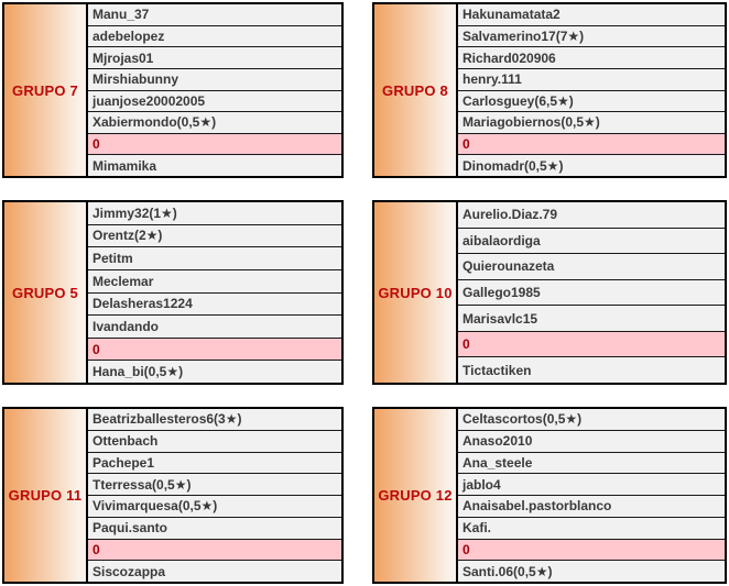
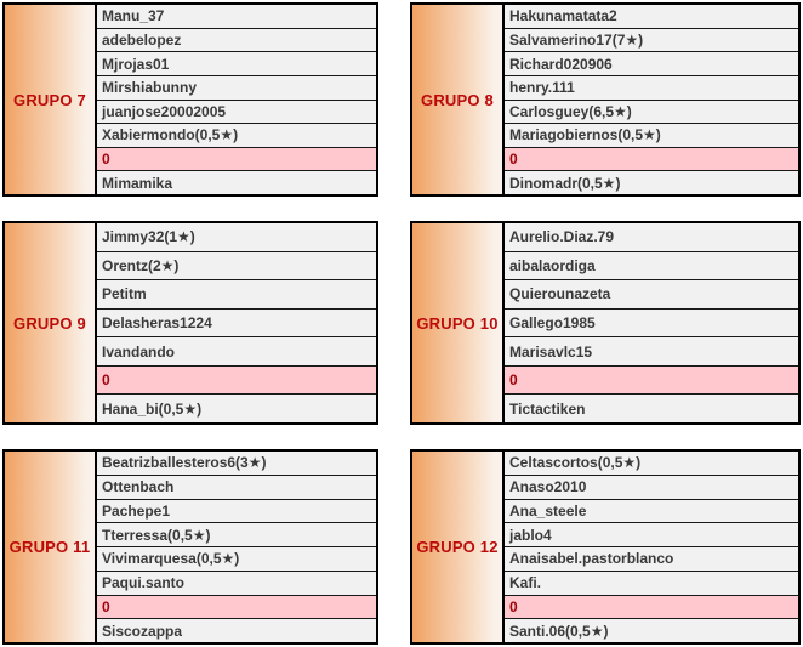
  GRUPO 7
  Manu_37
  adebelopez
  Mjrojas01
  Mirshiabunny
  juanjose20002005
  Xabiermondo(0,5★)
  0
  Mimamika
  GRUPO 8
  Hakunamatata2
  Salvamerino17(7★)
  Richard020906
  henry.111
  Carlosguey(6,5★)
  Mariagobiernos(0,5★)
  0
  Dinomadr(0,5★)
- GRUPO 5
+ GRUPO 9
  Jimmy32(1★)
  Orentz(2★)
  Petitm
- Meclemar
  Delasheras1224
  Ivandando
  0
  Hana_bi(0,5★)
  GRUPO 10
  Aurelio.Diaz.79
  aibalaordiga
  Quierounazeta
  Gallego1985
  Marisavlc15
  0
  Tictactiken
  GRUPO 11
  Beatrizballesteros6(3★)
  Ottenbach
  Pachepe1
  Tterressa(0,5★)
  Vivimarquesa(0,5★)
  Paqui.santo
  0
  Siscozappa
  GRUPO 12
  Celtascortos(0,5★)
  Anaso2010
  Ana_steele
  jablo4
  Anaisabel.pastorblanco
  Kafi.
  0
  Santi.06(0,5★)
